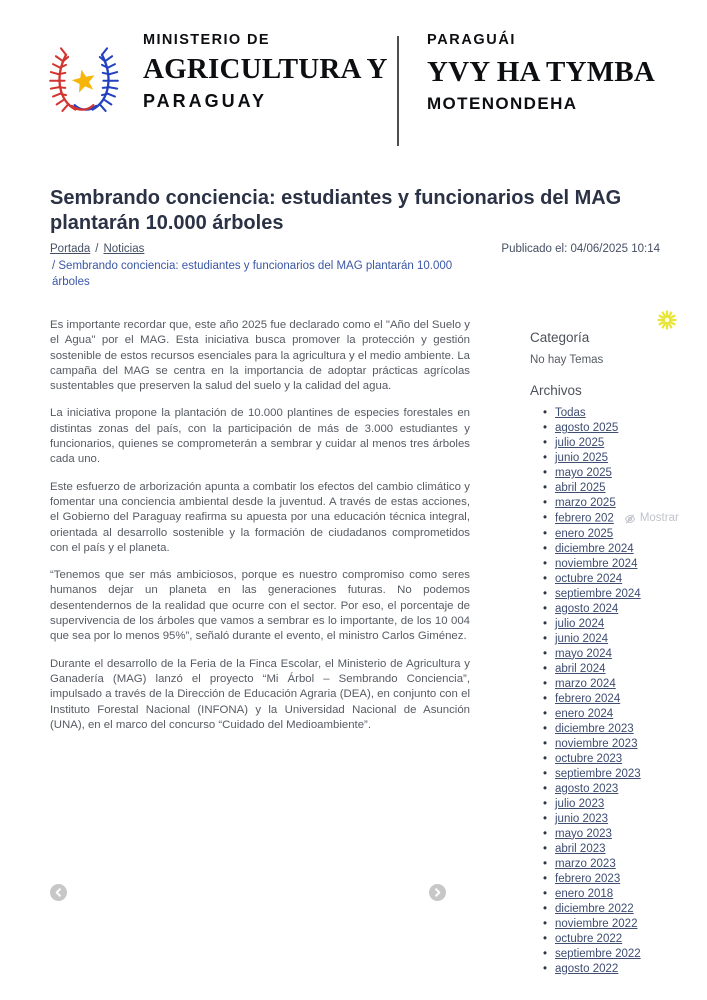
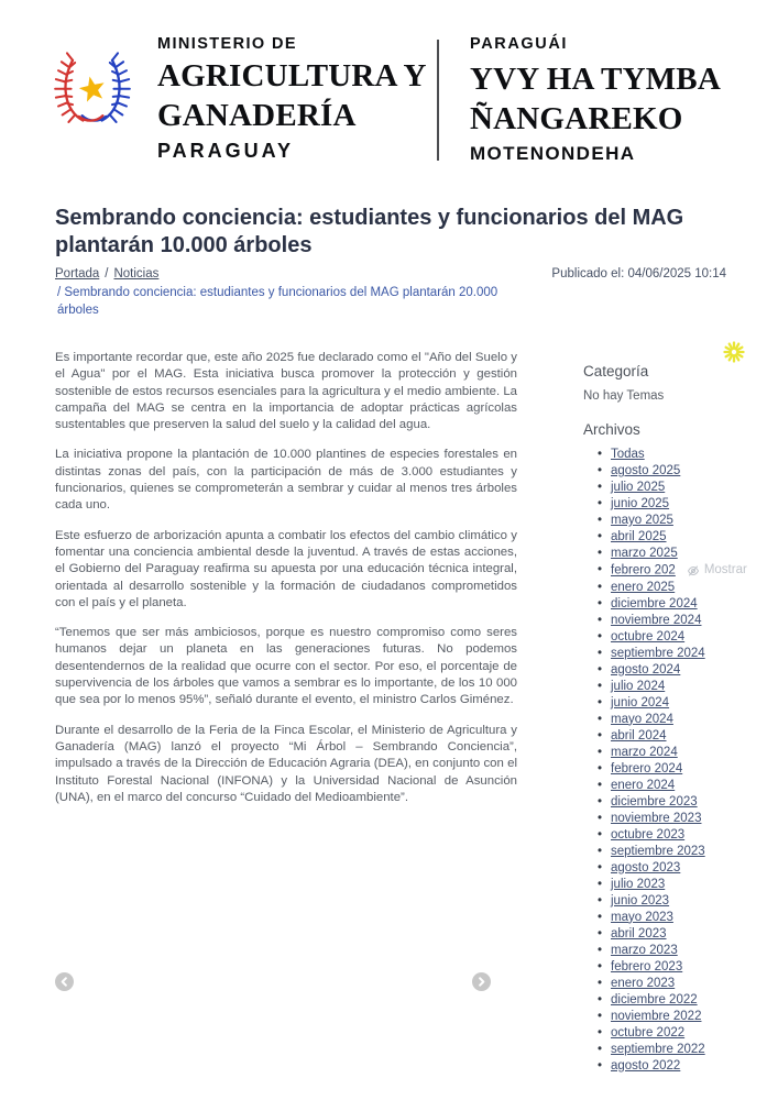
  MINISTERIO DE
  AGRICULTURA Y
+ GANADERÍA
  PARAGUAY
  PARAGUÁI
  YVY HA TYMBA
+ ÑANGAREKO
  MOTENONDEHA
  Sembrando conciencia: estudiantes y funcionarios del MAG plantarán 10.000 árboles
  Portada / Noticias
- / Sembrando conciencia: estudiantes y funcionarios del MAG plantarán 10.000 árboles
+ / Sembrando conciencia: estudiantes y funcionarios del MAG plantarán 20.000 árboles
  Publicado el: 04/06/2025 10:14
  Es importante recordar que, este año 2025 fue declarado como el "Año del Suelo y el Agua" por el MAG. Esta iniciativa busca promover la protección y gestión sostenible de estos recursos esenciales para la agricultura y el medio ambiente. La campaña del MAG se centra en la importancia de adoptar prácticas agrícolas sustentables que preserven la salud del suelo y la calidad del agua.
  La iniciativa propone la plantación de 10.000 plantines de especies forestales en distintas zonas del país, con la participación de más de 3.000 estudiantes y funcionarios, quienes se comprometerán a sembrar y cuidar al menos tres árboles cada uno.
  Este esfuerzo de arborización apunta a combatir los efectos del cambio climático y fomentar una conciencia ambiental desde la juventud. A través de estas acciones, el Gobierno del Paraguay reafirma su apuesta por una educación técnica integral, orientada al desarrollo sostenible y la formación de ciudadanos comprometidos con el país y el planeta.
- “Tenemos que ser más ambiciosos, porque es nuestro compromiso como seres humanos dejar un planeta en las generaciones futuras. No podemos desentendernos de la realidad que ocurre con el sector. Por eso, el porcentaje de supervivencia de los árboles que vamos a sembrar es lo importante, de los 10 004 que sea por lo menos 95%”, señaló durante el evento, el ministro Carlos Giménez.
+ “Tenemos que ser más ambiciosos, porque es nuestro compromiso como seres humanos dejar un planeta en las generaciones futuras. No podemos desentendernos de la realidad que ocurre con el sector. Por eso, el porcentaje de supervivencia de los árboles que vamos a sembrar es lo importante, de los 10 000 que sea por lo menos 95%”, señaló durante el evento, el ministro Carlos Giménez.
  Durante el desarrollo de la Feria de la Finca Escolar, el Ministerio de Agricultura y Ganadería (MAG) lanzó el proyecto “Mi Árbol – Sembrando Conciencia”, impulsado a través de la Dirección de Educación Agraria (DEA), en conjunto con el Instituto Forestal Nacional (INFONA) y la Universidad Nacional de Asunción (UNA), en el marco del concurso “Cuidado del Medioambiente”.
  Categoría
  No hay Temas
  Archivos
  Todas
  agosto 2025
  julio 2025
  junio 2025
  mayo 2025
  abril 2025
  marzo 2025
  febrero 202
  Mostrar
  enero 2025
  diciembre 2024
  noviembre 2024
  octubre 2024
  septiembre 2024
  agosto 2024
  julio 2024
  junio 2024
  mayo 2024
  abril 2024
  marzo 2024
  febrero 2024
  enero 2024
  diciembre 2023
  noviembre 2023
  octubre 2023
  septiembre 2023
  agosto 2023
  julio 2023
  junio 2023
  mayo 2023
  abril 2023
  marzo 2023
  febrero 2023
- enero 2018
+ enero 2023
  diciembre 2022
  noviembre 2022
  octubre 2022
  septiembre 2022
  agosto 2022
